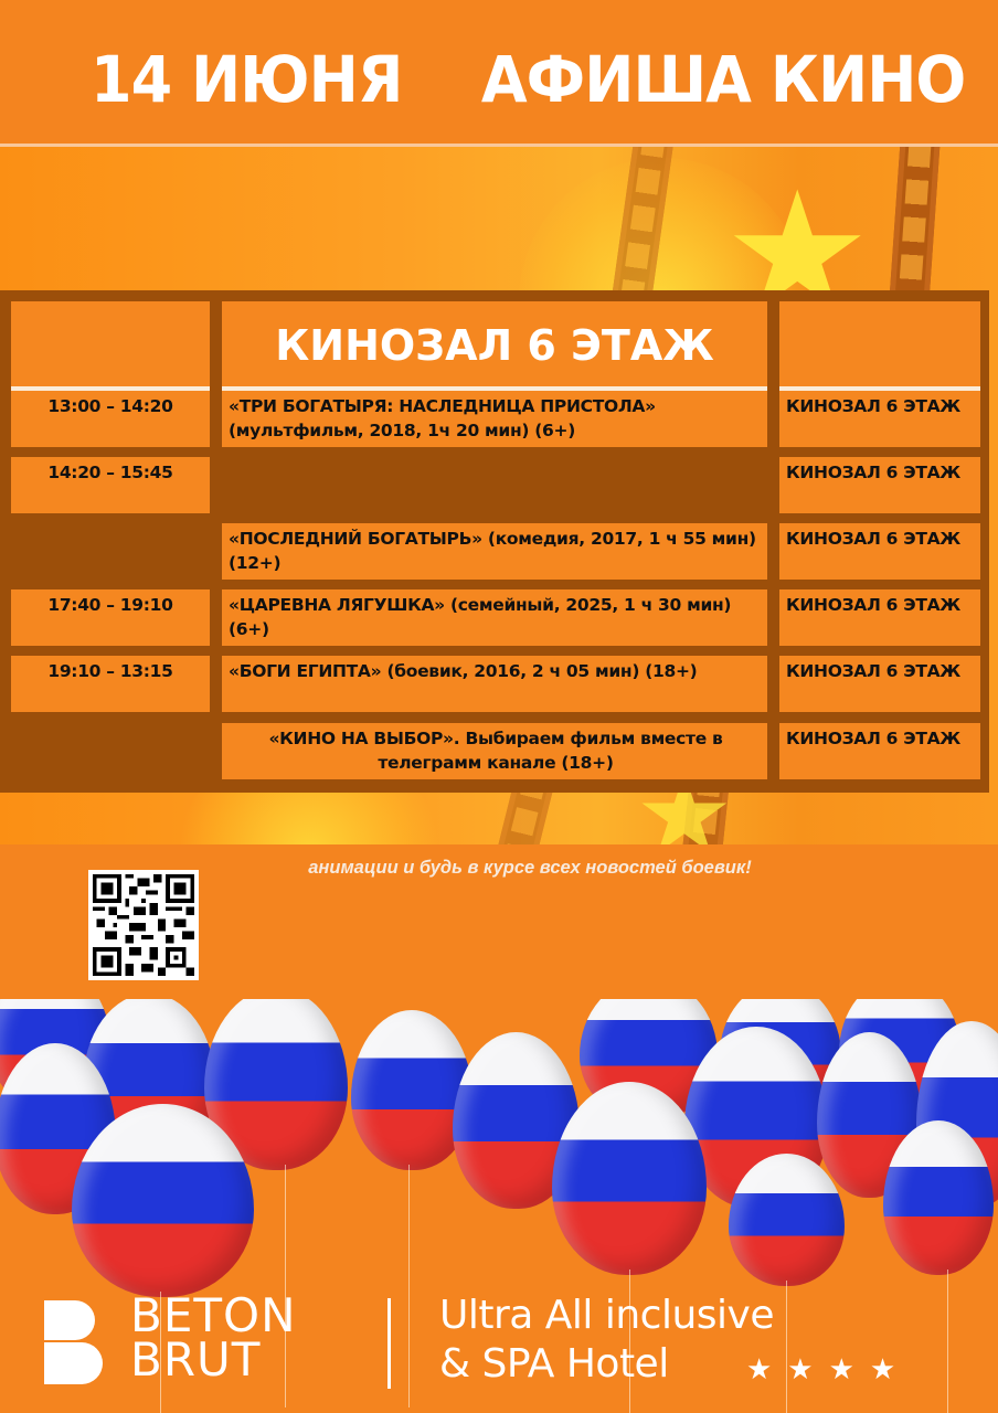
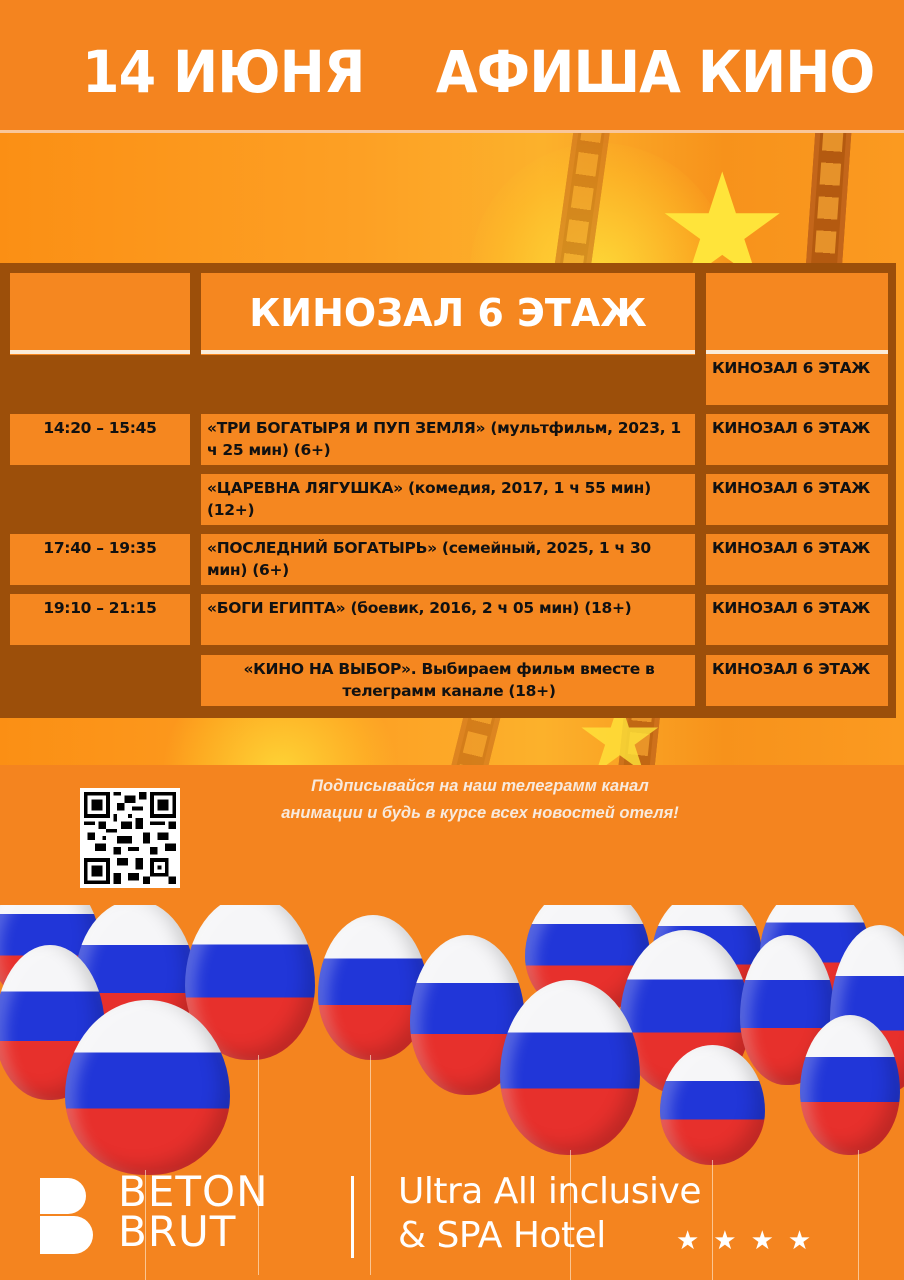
  14 ИЮНЯ АФИША КИНО
  ★
  ★
  КИНОЗАЛ 6 ЭТАЖ
- 13:00 – 14:20
- «ТРИ БОГАТЫРЯ: НАСЛЕДНИЦА ПРИСТОЛА» (мультфильм, 2018, 1ч 20 мин) (6+)
  КИНОЗАЛ 6 ЭТАЖ
  14:20 – 15:45
+ «ТРИ БОГАТЫРЯ И ПУП ЗЕМЛЯ» (мультфильм, 2023, 1 ч 25 мин) (6+)
  КИНОЗАЛ 6 ЭТАЖ
- «ПОСЛЕДНИЙ БОГАТЫРЬ» (комедия, 2017, 1 ч 55 мин) (12+)
+ «ЦАРЕВНА ЛЯГУШКА» (комедия, 2017, 1 ч 55 мин) (12+)
  КИНОЗАЛ 6 ЭТАЖ
- 17:40 – 19:10
+ 17:40 – 19:35
- «ЦАРЕВНА ЛЯГУШКА» (семейный, 2025, 1 ч 30 мин) (6+)
+ «ПОСЛЕДНИЙ БОГАТЫРЬ» (семейный, 2025, 1 ч 30 мин) (6+)
  КИНОЗАЛ 6 ЭТАЖ
- 19:10 – 13:15
+ 19:10 – 21:15
  «БОГИ ЕГИПТА» (боевик, 2016, 2 ч 05 мин) (18+)
  КИНОЗАЛ 6 ЭТАЖ
  «КИНО НА ВЫБОР». Выбираем фильм вместе в телеграмм канале (18+)
  КИНОЗАЛ 6 ЭТАЖ
+ Подписывайся на наш телеграмм канал
- анимации и будь в курсе всех новостей боевик!
+ анимации и будь в курсе всех новостей отеля!
  BETON
  BRUT
  Ultra All inclusive
  & SPA Hotel
  ★★★★
